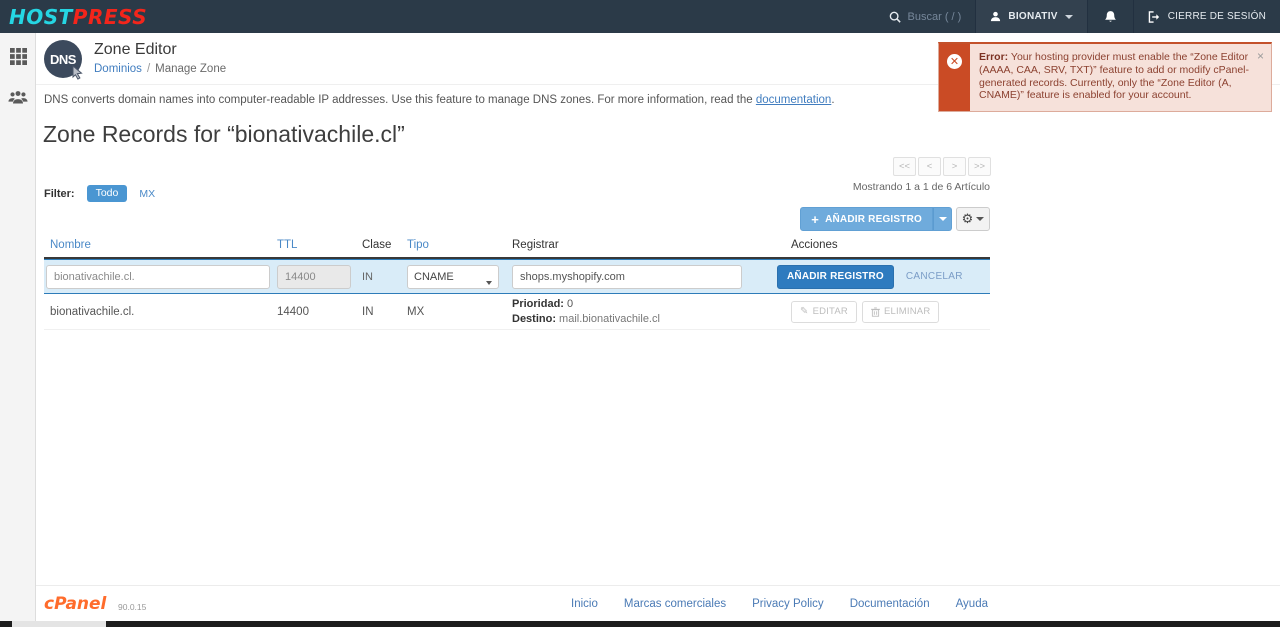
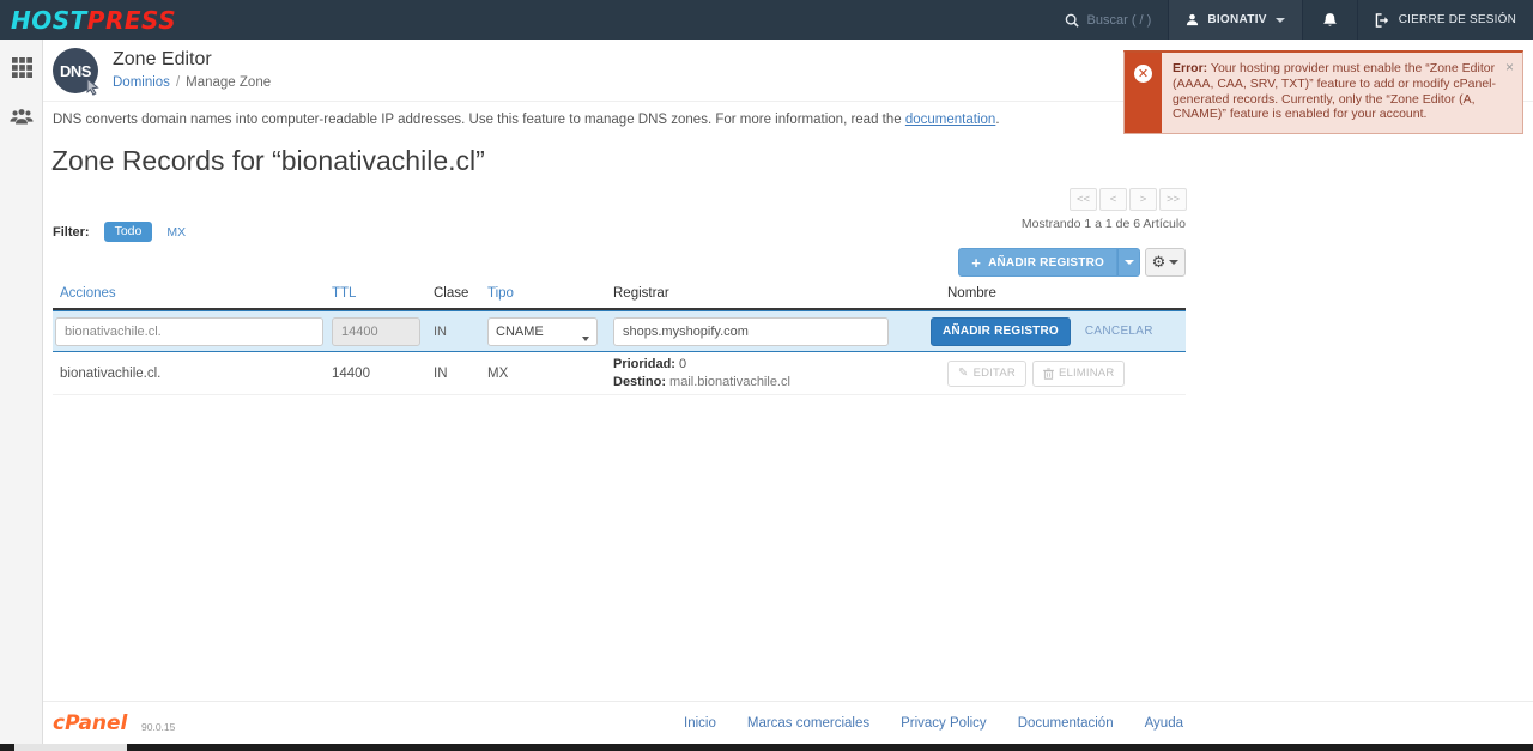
  HOSTPRESS
  Buscar ( / )
  BIONATIV
  CIERRE DE SESIÓN
  DNS
  Zone Editor
  Dominios / Manage Zone
  ✕
  Error: Your hosting provider must enable the “Zone Editor (AAAA, CAA, SRV, TXT)” feature to add or modify cPanel-generated records. Currently, only the “Zone Editor (A, CNAME)” feature is enabled for your account.
  ×
  DNS converts domain names into computer-readable IP addresses. Use this feature to manage DNS zones. For more information, read the documentation.
  Zone Records for “bionativachile.cl”
  <<
  <
  >
  >>
  Mostrando 1 a 1 de 6 Artículo
  Filter:
  Todo
  MX
  AÑADIR REGISTRO
  ⚙
- Nombre
+ Acciones
  TTL
  Clase
  Tipo
  Registrar
- Acciones
+ Nombre
  bionativachile.cl.
  14400
  IN
  CNAME
  shops.myshopify.com
  AÑADIR REGISTRO
  CANCELAR
  bionativachile.cl.
  14400
  IN
  MX
  Prioridad: 0
  Destino: mail.bionativachile.cl
  ✎
  EDITAR
  ELIMINAR
  cPanel
  90.0.15
  Inicio
  Marcas comerciales
  Privacy Policy
  Documentación
  Ayuda
